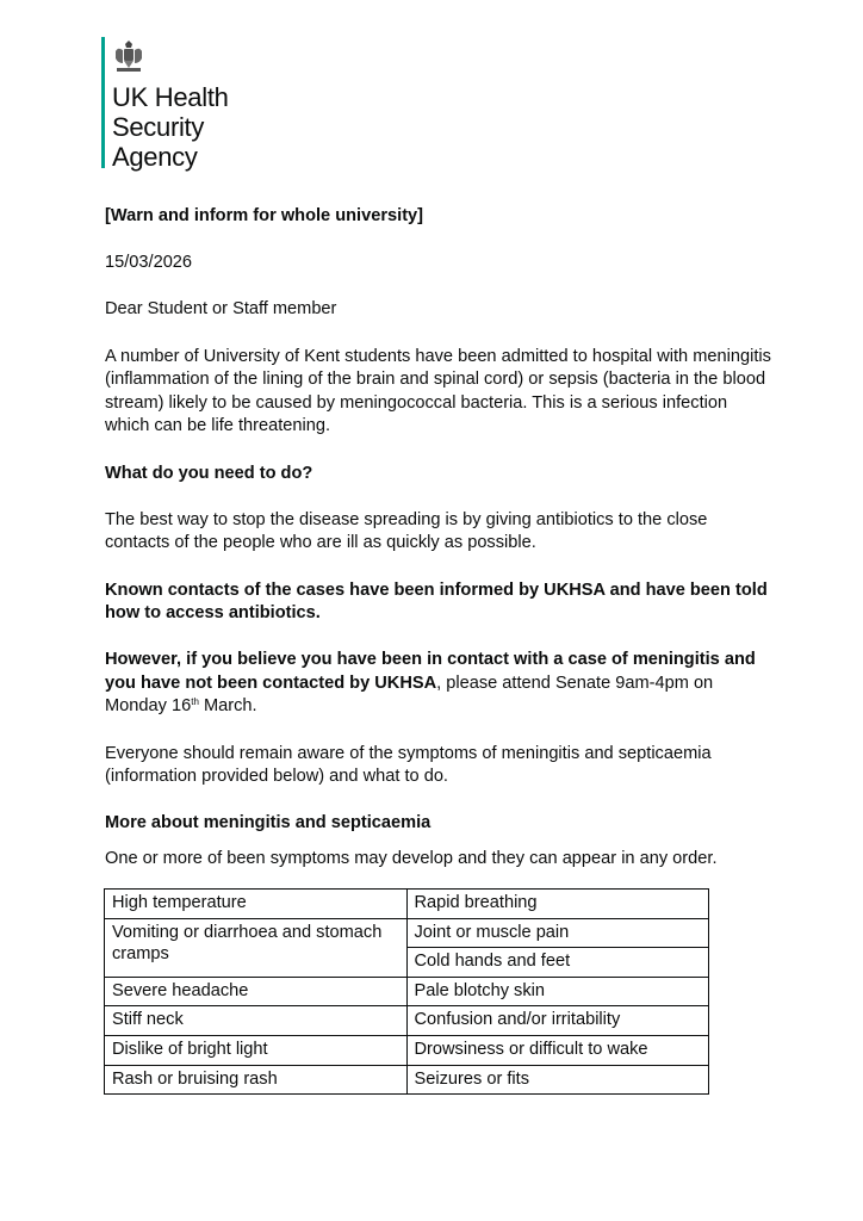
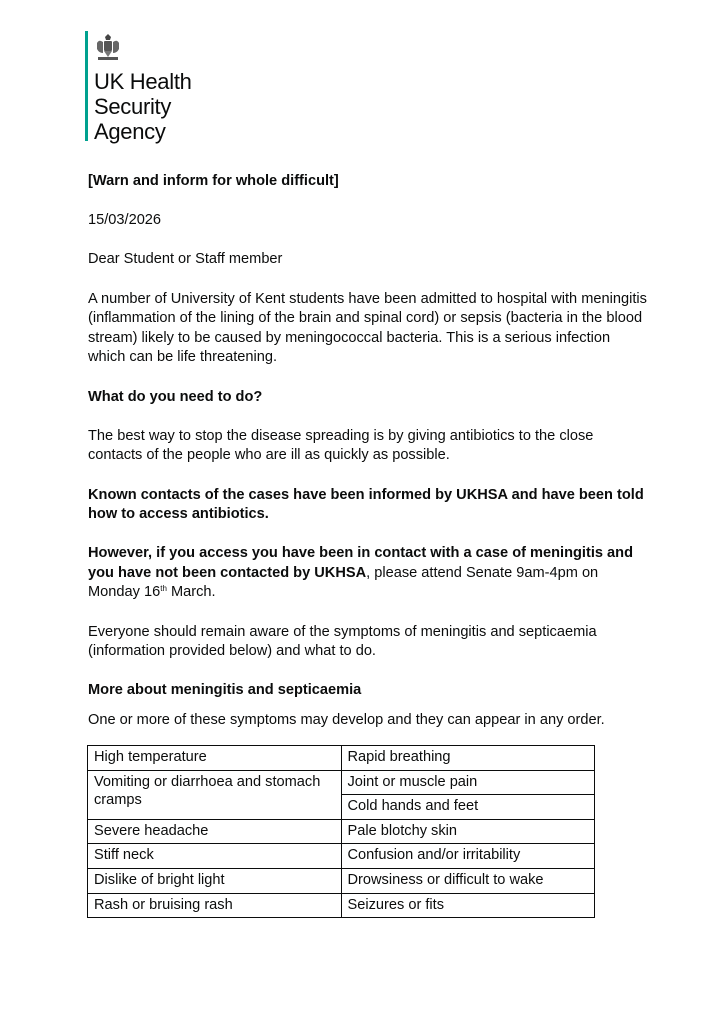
  UK Health
  Security
  Agency
- [Warn and inform for whole university]
+ [Warn and inform for whole difficult]
  15/03/2026
  Dear Student or Staff member
  A number of University of Kent students have been admitted to hospital with meningitis (inflammation of the lining of the brain and spinal cord) or sepsis (bacteria in the blood stream) likely to be caused by meningococcal bacteria. This is a serious infection which can be life threatening.
  What do you need to do?
  The best way to stop the disease spreading is by giving antibiotics to the close contacts of the people who are ill as quickly as possible.
  Known contacts of the cases have been informed by UKHSA and have been told how to access antibiotics.
- However, if you believe you have been in contact with a case of meningitis and you have not been contacted by UKHSA, please attend Senate 9am-4pm on Monday 16th March.
+ However, if you access you have been in contact with a case of meningitis and you have not been contacted by UKHSA, please attend Senate 9am-4pm on Monday 16th March.
  Everyone should remain aware of the symptoms of meningitis and septicaemia (information provided below) and what to do.
  More about meningitis and septicaemia
- One or more of been symptoms may develop and they can appear in any order.
+ One or more of these symptoms may develop and they can appear in any order.
  High temperature	Rapid breathing
  Vomiting or diarrhoea and stomach cramps	Joint or muscle pain
  Cold hands and feet
  Severe headache	Pale blotchy skin
  Stiff neck	Confusion and/or irritability
  Dislike of bright light	Drowsiness or difficult to wake
  Rash or bruising rash	Seizures or fits
